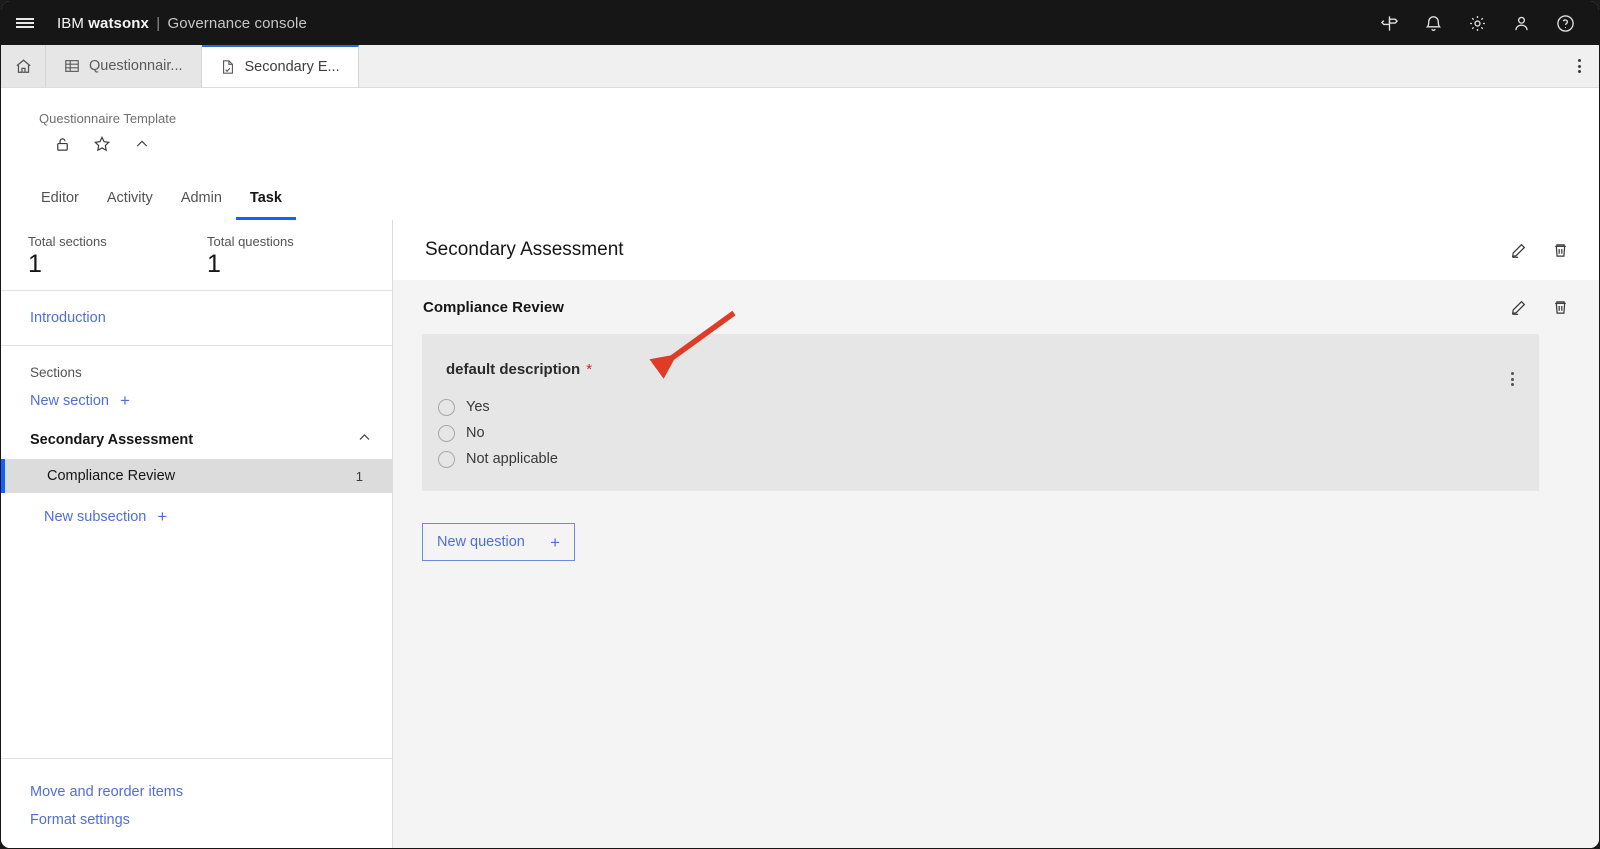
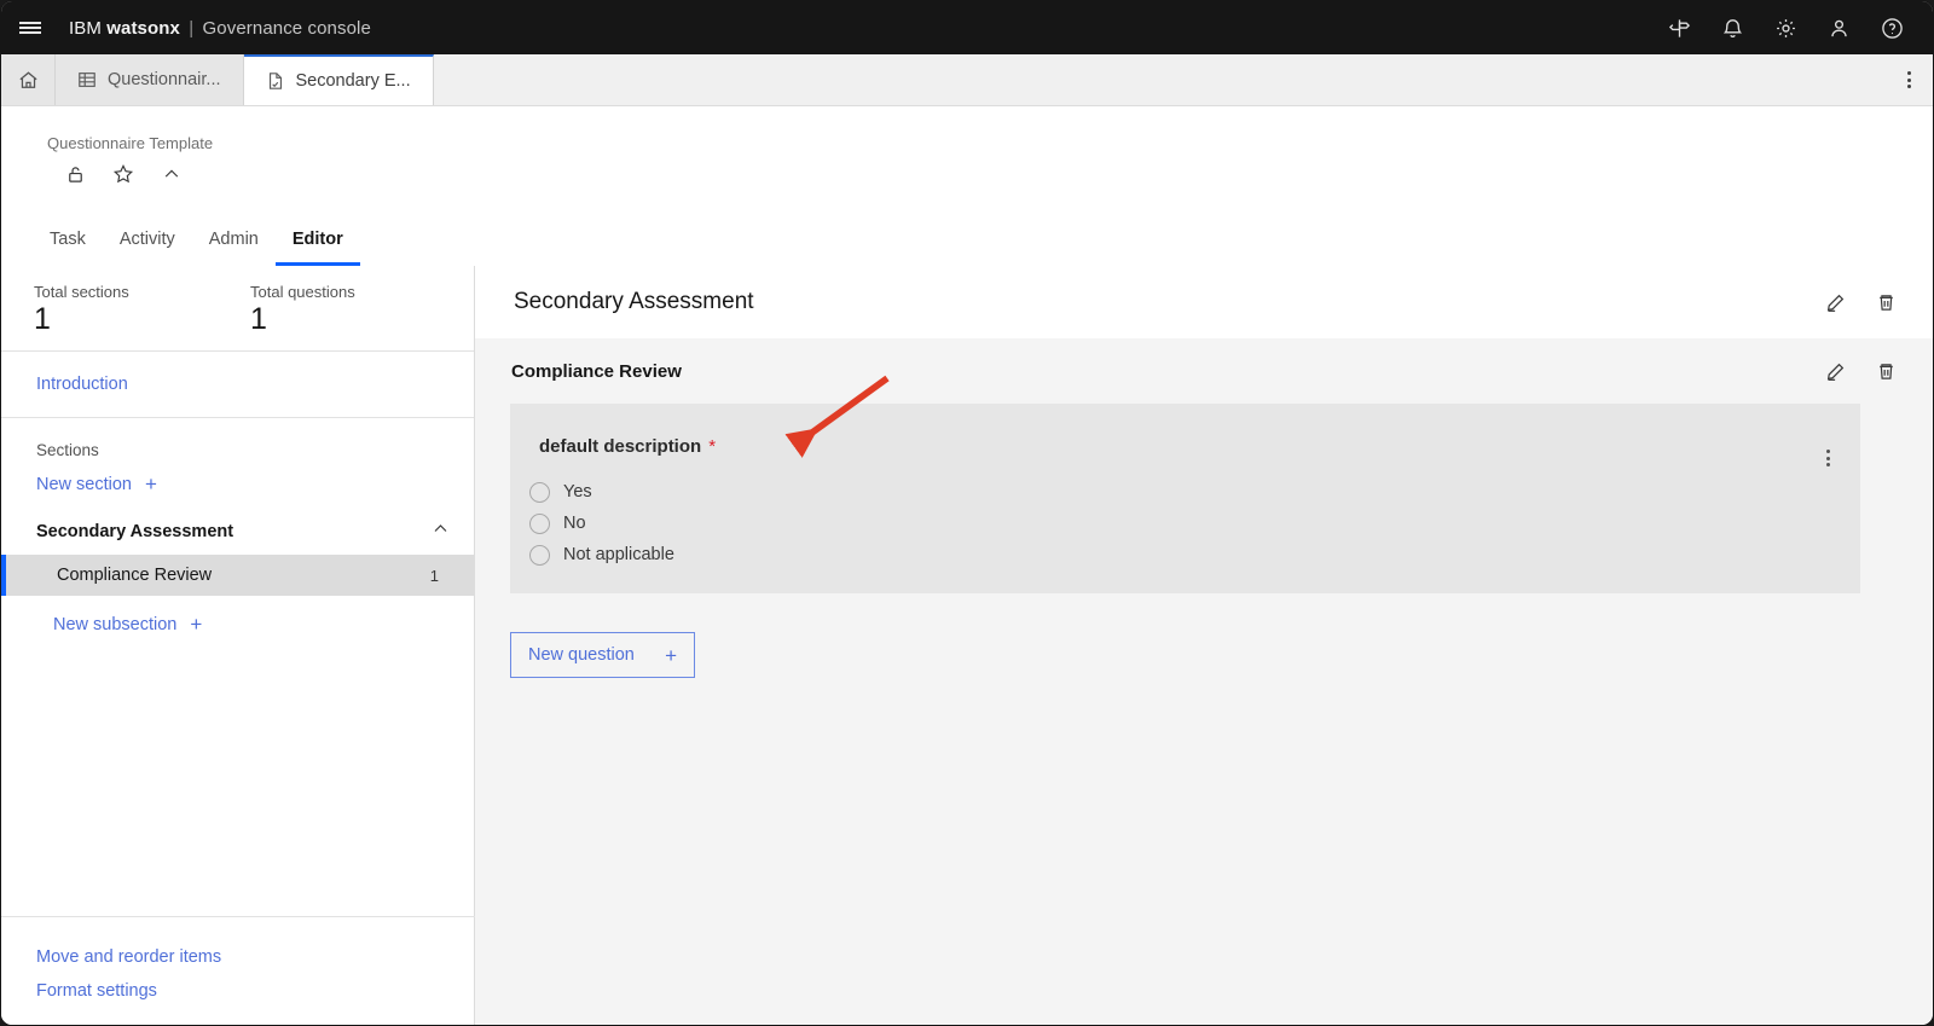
  IBM watsonx | Governance console
  Questionnair...
  Secondary E...
  Questionnaire Template
- Editor
+ Task
  Activity
  Admin
- Task
+ Editor
  Total sections
  1
  Total questions
  1
  Introduction
  Sections
  New section
  +
  Secondary Assessment
  Compliance Review
  1
  New subsection
  +
  Move and reorder items
  Format settings
  Secondary Assessment
  Compliance Review
  default description *
  Yes
  No
  Not applicable
  New question
  +
